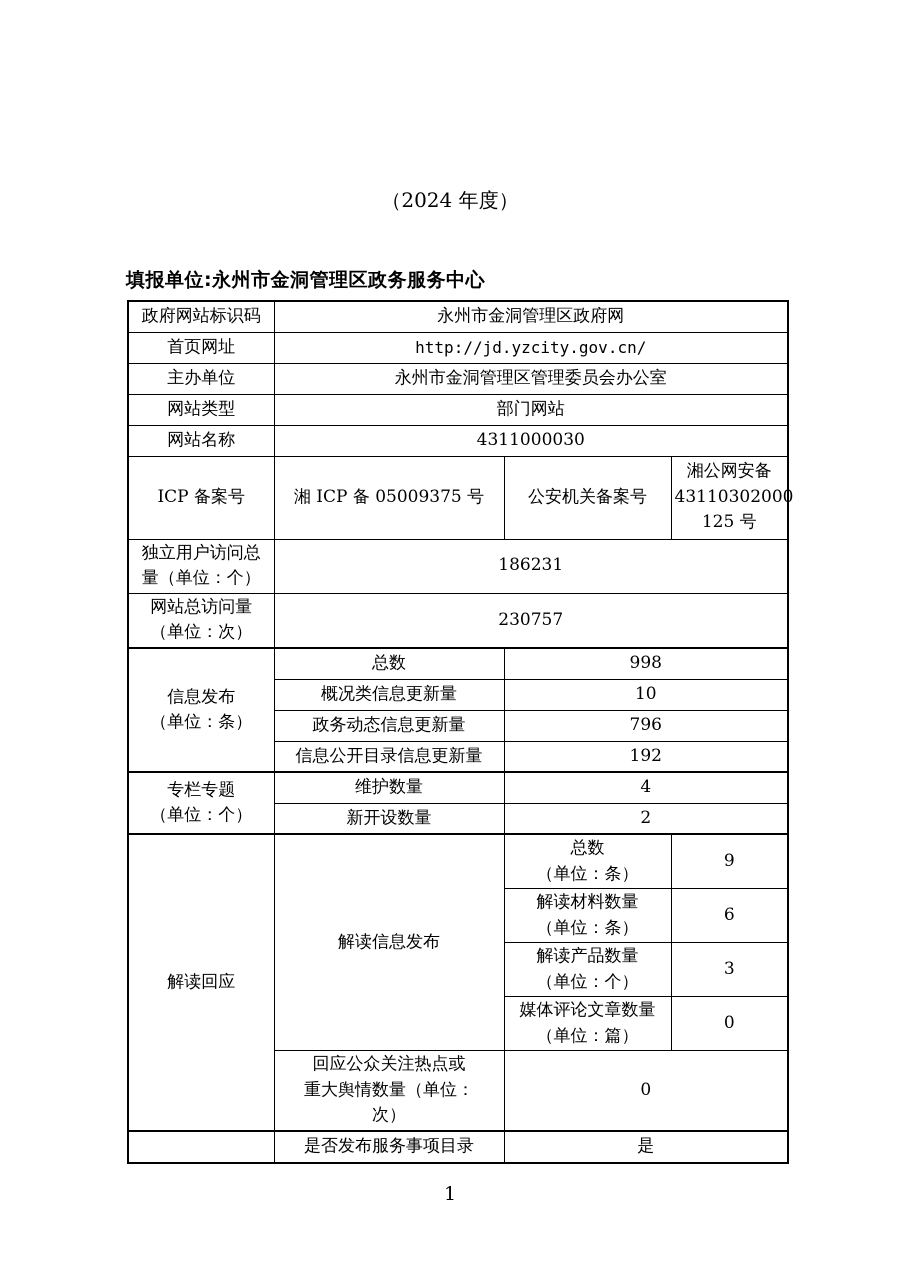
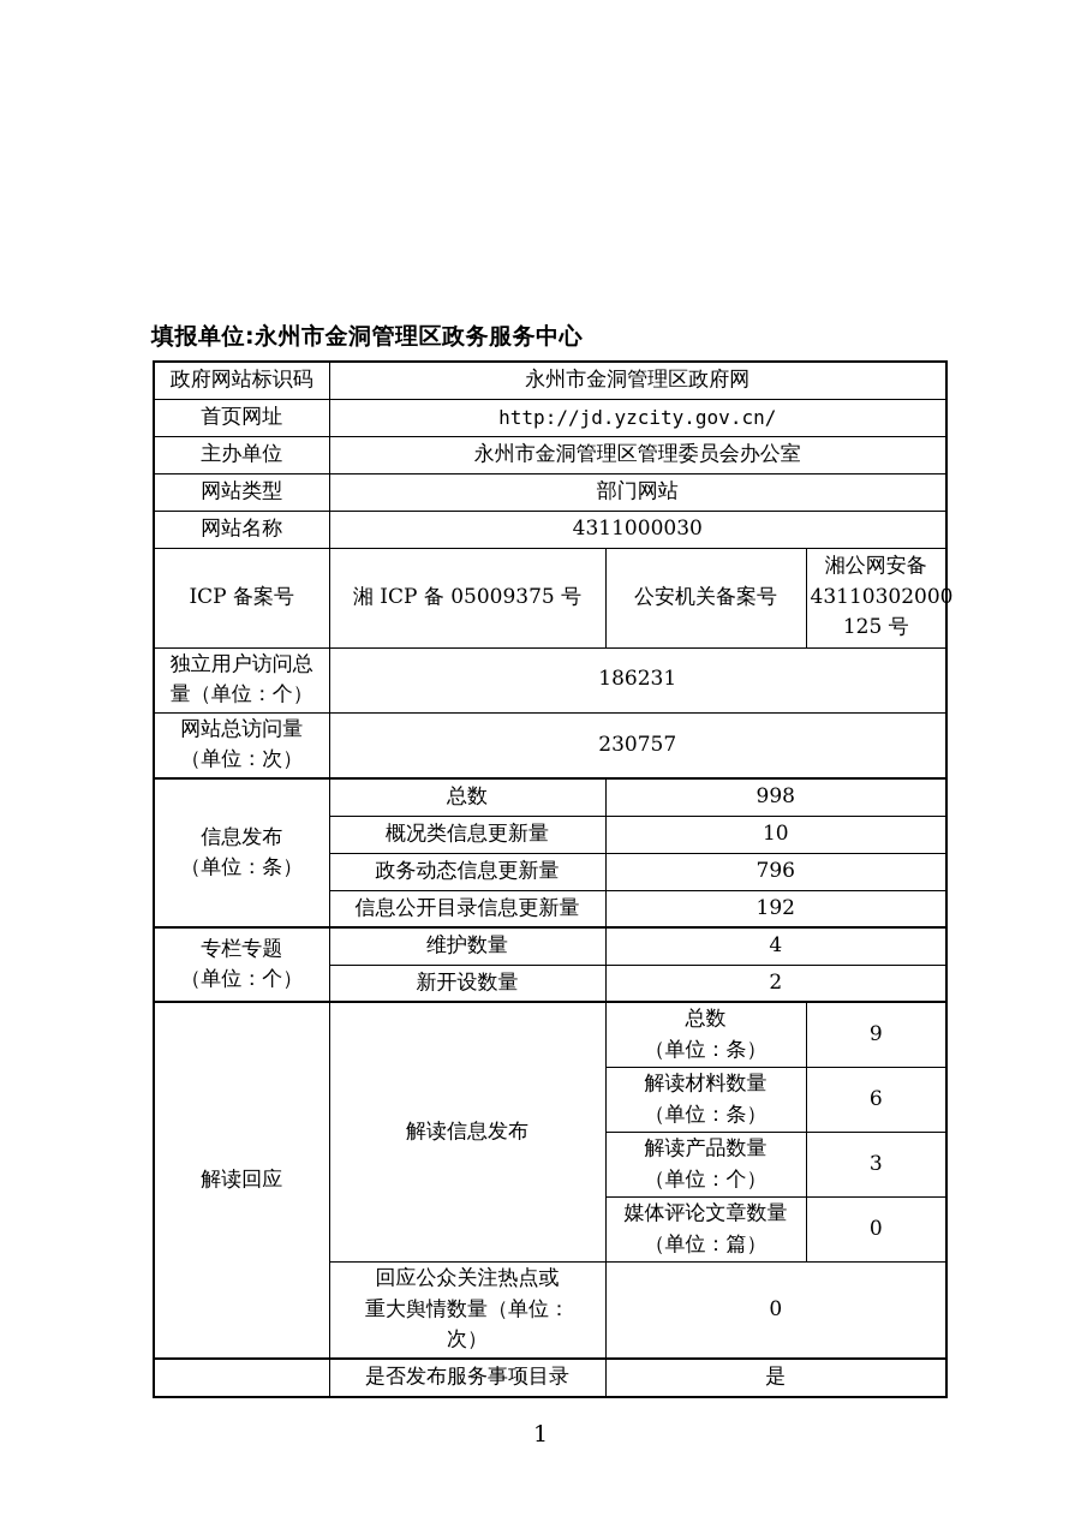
- （2024 年度）
  填报单位:永州市金洞管理区政务服务中心
  政府网站标识码	永州市金洞管理区政府网
  首页网址	http://jd.yzcity.gov.cn/
  主办单位	永州市金洞管理区管理委员会办公室
  网站类型	部门网站
  网站名称	4311000030
  ICP 备案号	湘 ICP 备 05009375 号	公安机关备案号	湘公网安备 43110302000 125 号
  独立用户访问总 量（单位：个）	186231
  网站总访问量 （单位：次）	230757
  信息发布 （单位：条）	总数	998
  概况类信息更新量	10
  政务动态信息更新量	796
  信息公开目录信息更新量	192
  专栏专题 （单位：个）	维护数量	4
  新开设数量	2
  解读回应	解读信息发布	总数 （单位：条）	9
  解读材料数量 （单位：条）	6
  解读产品数量 （单位：个）	3
  媒体评论文章数量 （单位：篇）	0
  回应公众关注热点或 重大舆情数量（单位： 次）	0
  	是否发布服务事项目录	是
  1
